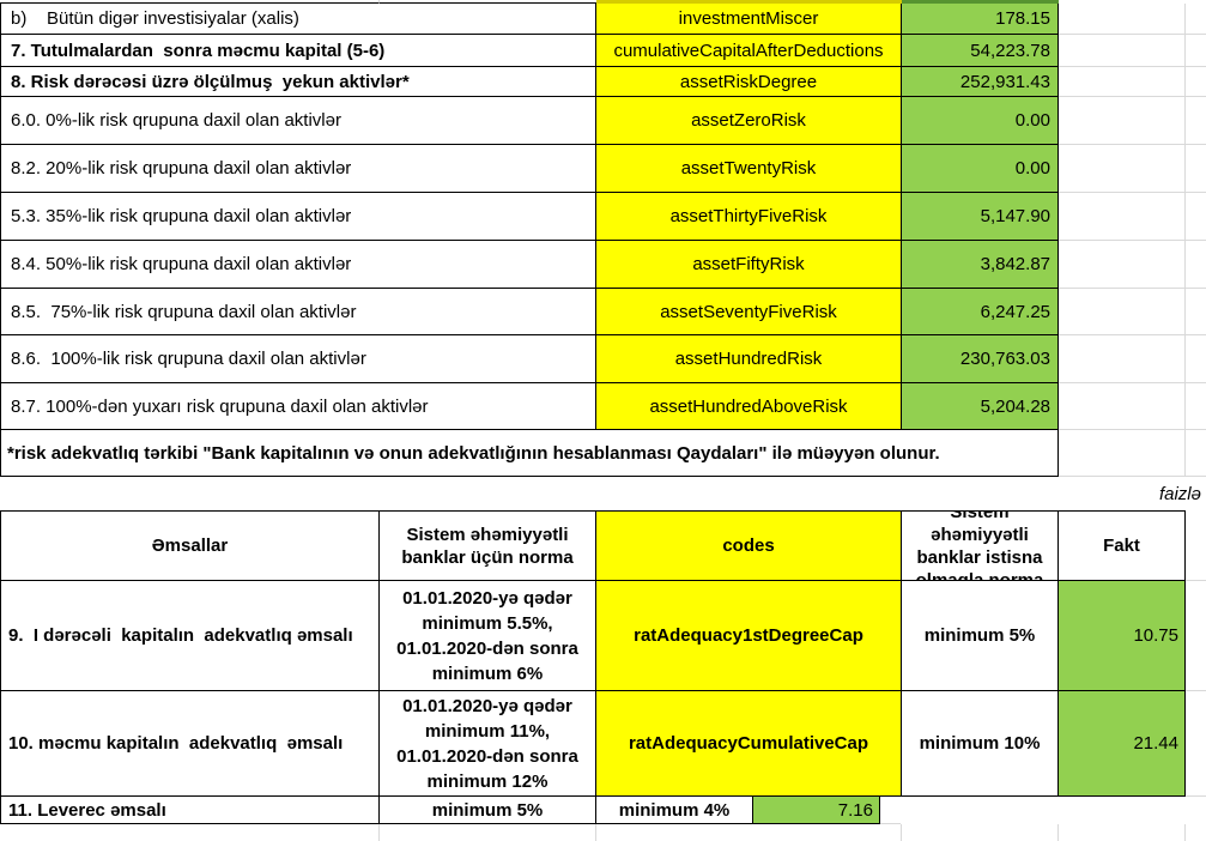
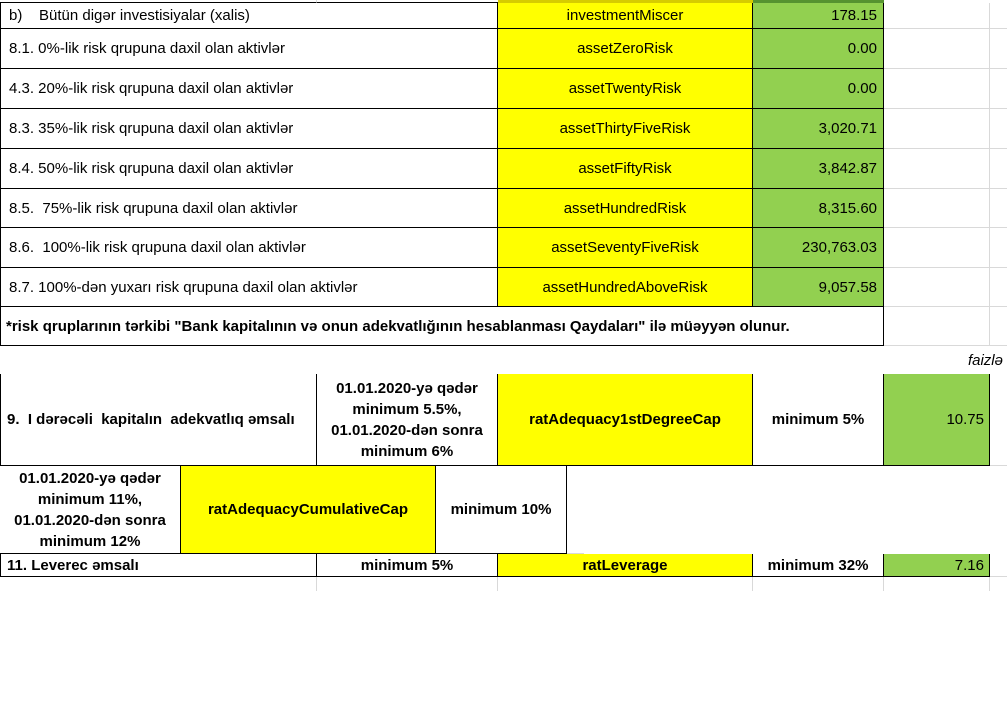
  b) Bütün digər investisiyalar (xalis)
  investmentMiscer
  178.15
- 7. Tutulmalardan sonra məcmu kapital (5-6)
- cumulativeCapitalAfterDeductions
- 54,223.78
- 8. Risk dərəcəsi üzrə ölçülmuş yekun aktivlər*
- assetRiskDegree
- 252,931.43
- 6.0. 0%-lik risk qrupuna daxil olan aktivlər
+ 8.1. 0%-lik risk qrupuna daxil olan aktivlər
  assetZeroRisk
  0.00
- 8.2. 20%-lik risk qrupuna daxil olan aktivlər
+ 4.3. 20%-lik risk qrupuna daxil olan aktivlər
  assetTwentyRisk
  0.00
- 5.3. 35%-lik risk qrupuna daxil olan aktivlər
+ 8.3. 35%-lik risk qrupuna daxil olan aktivlər
  assetThirtyFiveRisk
- 5,147.90
+ 3,020.71
  8.4. 50%-lik risk qrupuna daxil olan aktivlər
  assetFiftyRisk
  3,842.87
  8.5. 75%-lik risk qrupuna daxil olan aktivlər
- assetSeventyFiveRisk
+ assetHundredRisk
- 6,247.25
+ 8,315.60
  8.6. 100%-lik risk qrupuna daxil olan aktivlər
- assetHundredRisk
+ assetSeventyFiveRisk
  230,763.03
  8.7. 100%-dən yuxarı risk qrupuna daxil olan aktivlər
  assetHundredAboveRisk
- 5,204.28
+ 9,057.58
- *risk adekvatlıq tərkibi "Bank kapitalının və onun adekvatlığının hesablanması Qaydaları" ilə müəyyən olunur.
+ *risk qruplarının tərkibi "Bank kapitalının və onun adekvatlığının hesablanması Qaydaları" ilə müəyyən olunur.
  faizlə
- Əmsallar
- Sistem əhəmiyyətli
- banklar üçün norma
- codes
- Sistem
- əhəmiyyətli
- banklar istisna
- olmaqla norma
- Fakt
  9. I dərəcəli kapitalın adekvatlıq əmsalı
  01.01.2020-yə qədər
  minimum 5.5%,
  01.01.2020-dən sonra
  minimum 6%
  ratAdequacy1stDegreeCap
  minimum 5%
  10.75
- 10. məcmu kapitalın adekvatlıq əmsalı
  01.01.2020-yə qədər
  minimum 11%,
  01.01.2020-dən sonra
  minimum 12%
  ratAdequacyCumulativeCap
  minimum 10%
- 21.44
  11. Leverec əmsalı
  minimum 5%
+ ratLeverage
- minimum 4%
+ minimum 32%
  7.16
